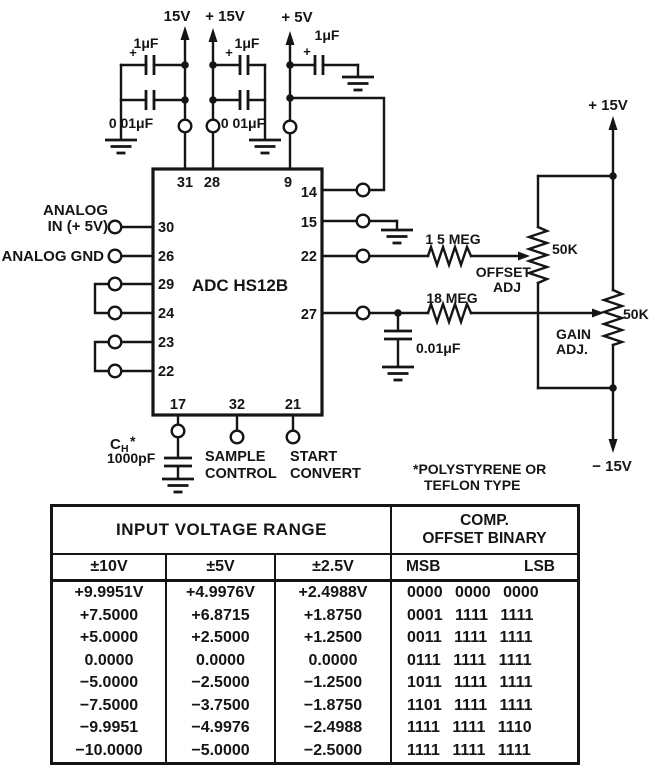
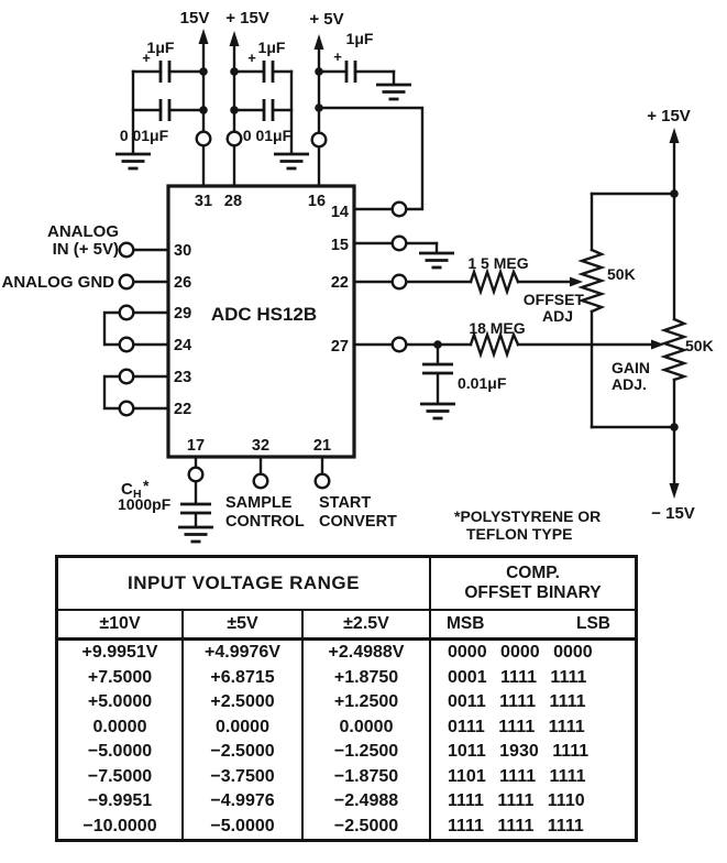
  ADC HS12B
  15V
  +
  1μF
  0 01μF
  + 15V
  +
  1μF
  0 01μF
  + 5V
  +
  1μF
  1 5 MEG
  OFFSET
  ADJ
  50K
  + 15V
  − 15V
  50K
  GAIN
  ADJ.
  18 MEG
  0.01μF
  ANALOG
  IN (+ 5V)
  ANALOG GND
  C
  H
  *
  1000pF
  SAMPLE
  CONTROL
  START
  CONVERT
  *POLYSTYRENE OR
  TEFLON TYPE
  31
  28
- 9
+ 16
  14
  15
  22
  27
  30
  26
  29
  24
  23
  22
  17
  32
  21
  INPUT VOLTAGE RANGE
  COMP.
  OFFSET BINARY
  ±10V
  ±5V
  ±2.5V
  MSB
  LSB
  +9.9951V
  +4.9976V
  +2.4988V
  0000 0000 0000
  +7.5000
  +6.8715
  +1.8750
  0001 1111 1111
  +5.0000
  +2.5000
  +1.2500
  0011 1111 1111
  0.0000
  0.0000
  0.0000
  0111 1111 1111
  −5.0000
  −2.5000
  −1.2500
- 1011 1111 1111
+ 1011 1930 1111
  −7.5000
  −3.7500
  −1.8750
  1101 1111 1111
  −9.9951
  −4.9976
  −2.4988
  1111 1111 1110
  −10.0000
  −5.0000
  −2.5000
  1111 1111 1111
